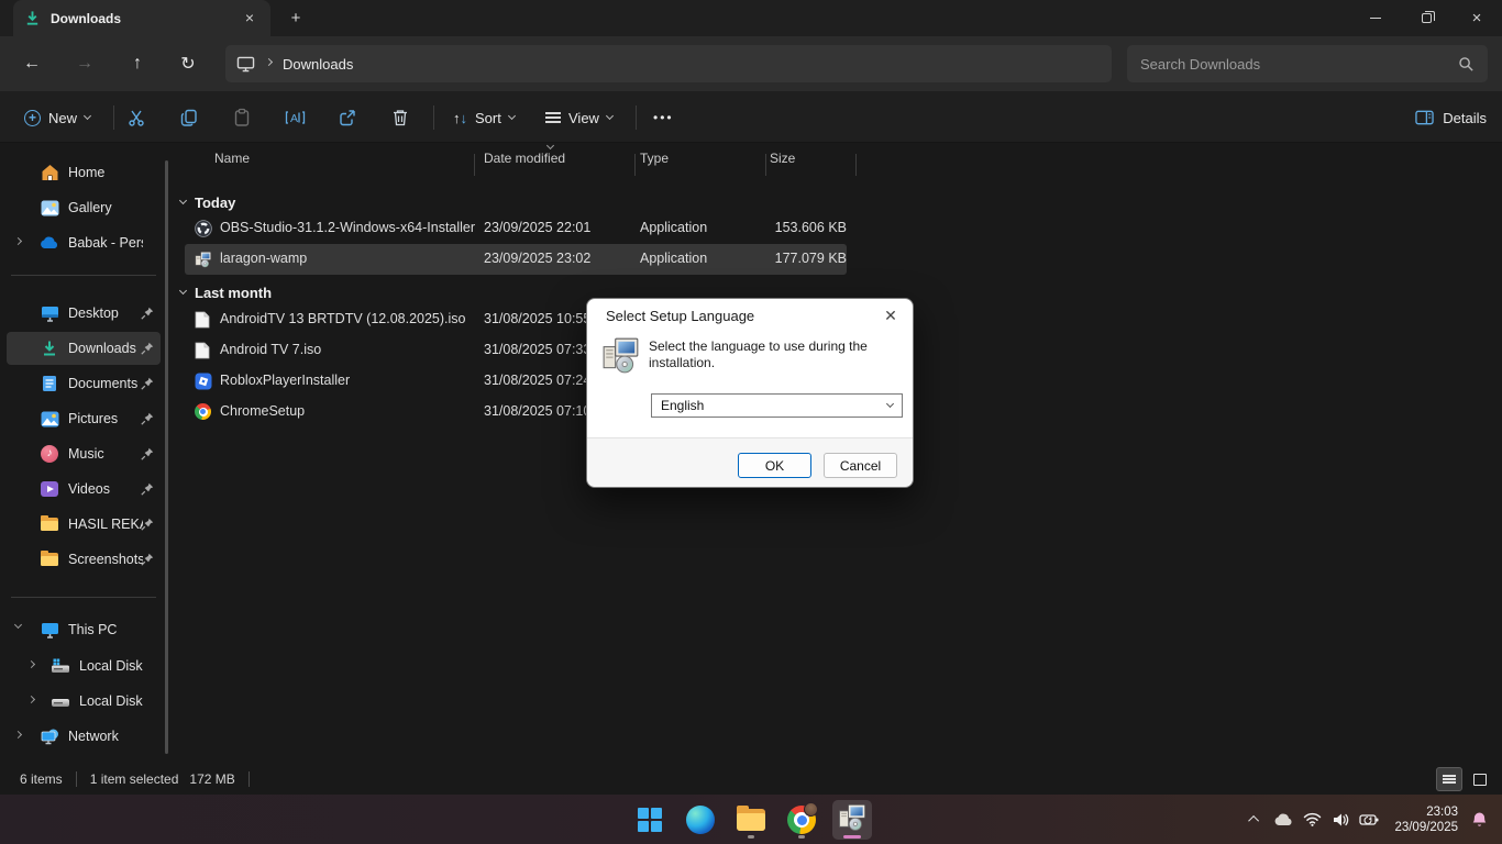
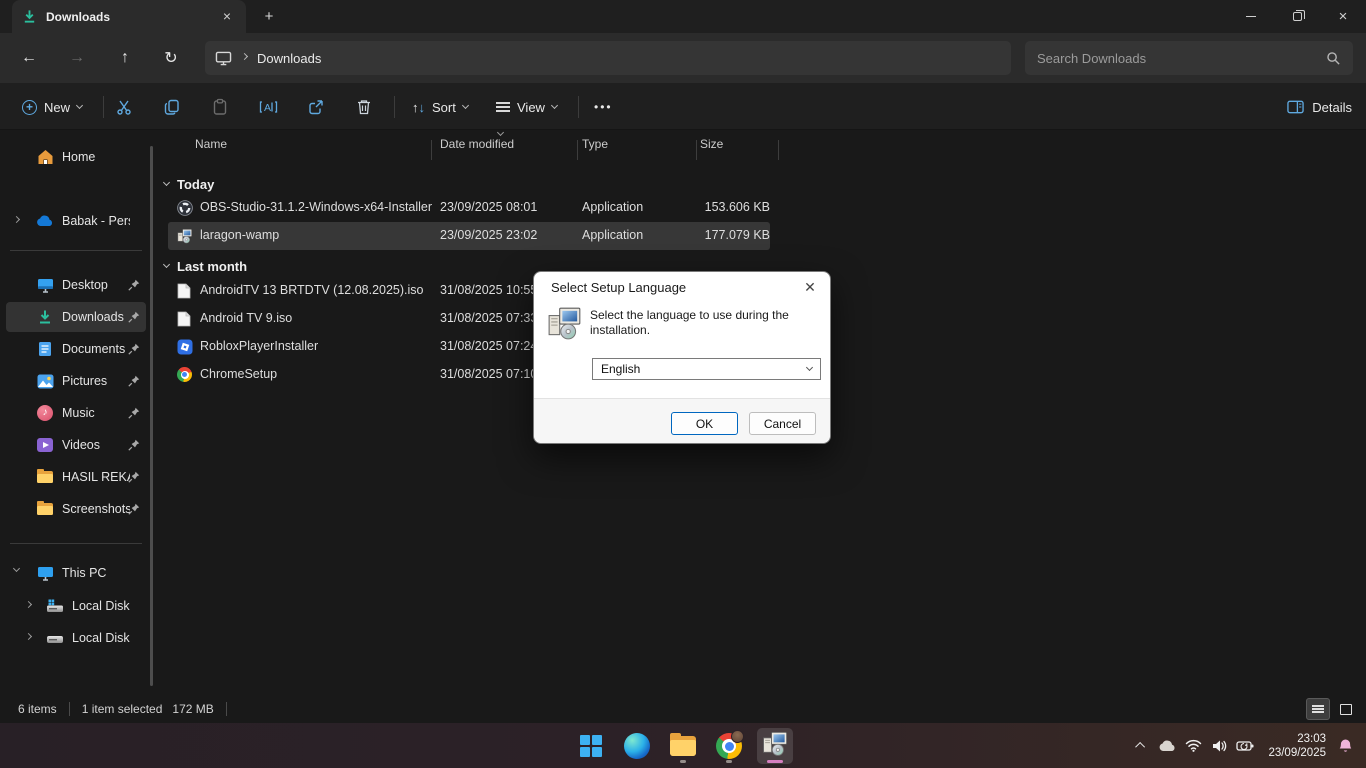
  Downloads
  ×
  +
  ×
  ←
  →
  ↑
  ↻
  Downloads
  Search Downloads
  +
  New
  A
  ↑↓
  Sort
  View
  •••
  Details
  Home
- Gallery
  Desktop
  Downloads
  Documents
  Pictures
  ♪
  Music
  Videos
  HASIL REK
  Screenshots
  This PC
- Network
  Name
  Date modified
  Type
  Size
  Today
  OBS-Studio-31.1.2-Windows-x64-Installer
- 23/09/2025 22:01
+ 23/09/2025 08:01
  Application
  153.606 KB
  laragon-wamp
  23/09/2025 23:02
  Application
  177.079 KB
  Last month
  AndroidTV 13 BRTDTV (12.08.2025).iso
  31/08/2025 10:5
- Android TV 7.iso
+ Android TV 9.iso
  31/08/2025 07:3
  RobloxPlayerInstaller
  31/08/2025 07:2
  ChromeSetup
  31/08/2025 07:1
  6 items
  1 item selected
  172 MB
  Select Setup Language
  ✕
  Select the language to use during the installation.
  English
  OK
  Cancel
  23:03
  23/09/2025
